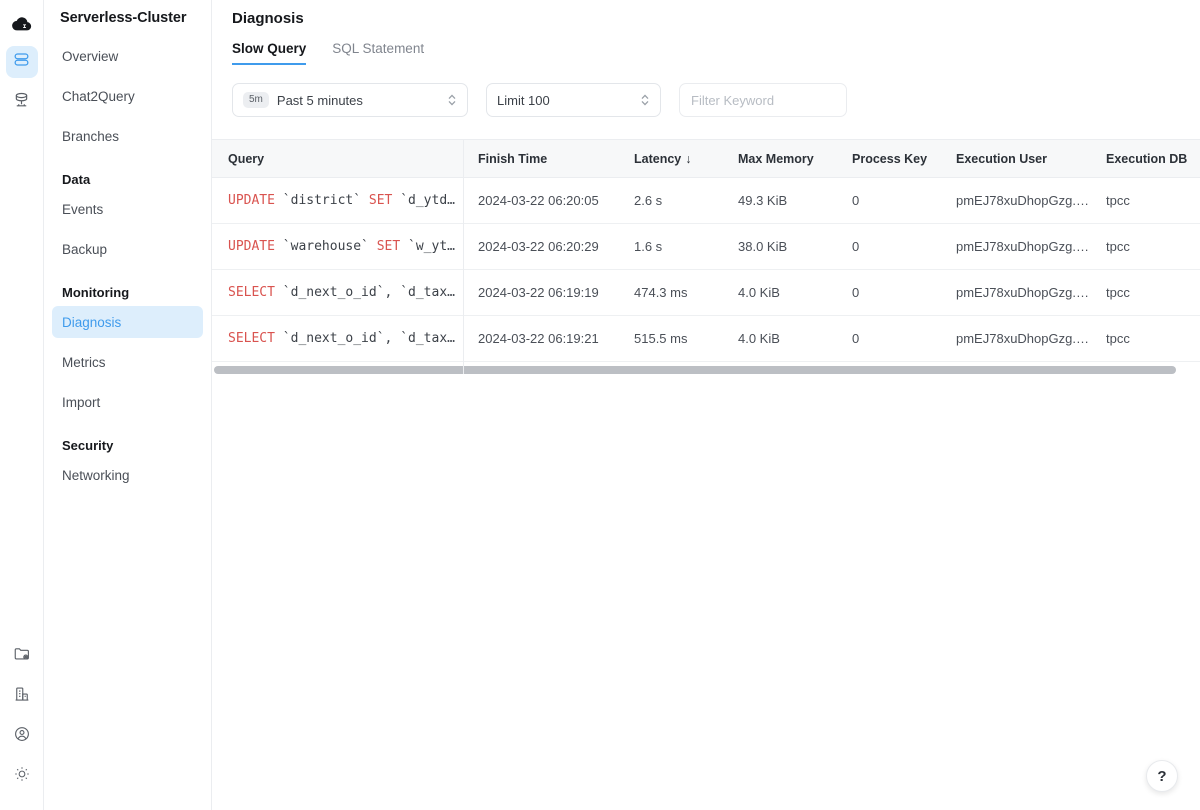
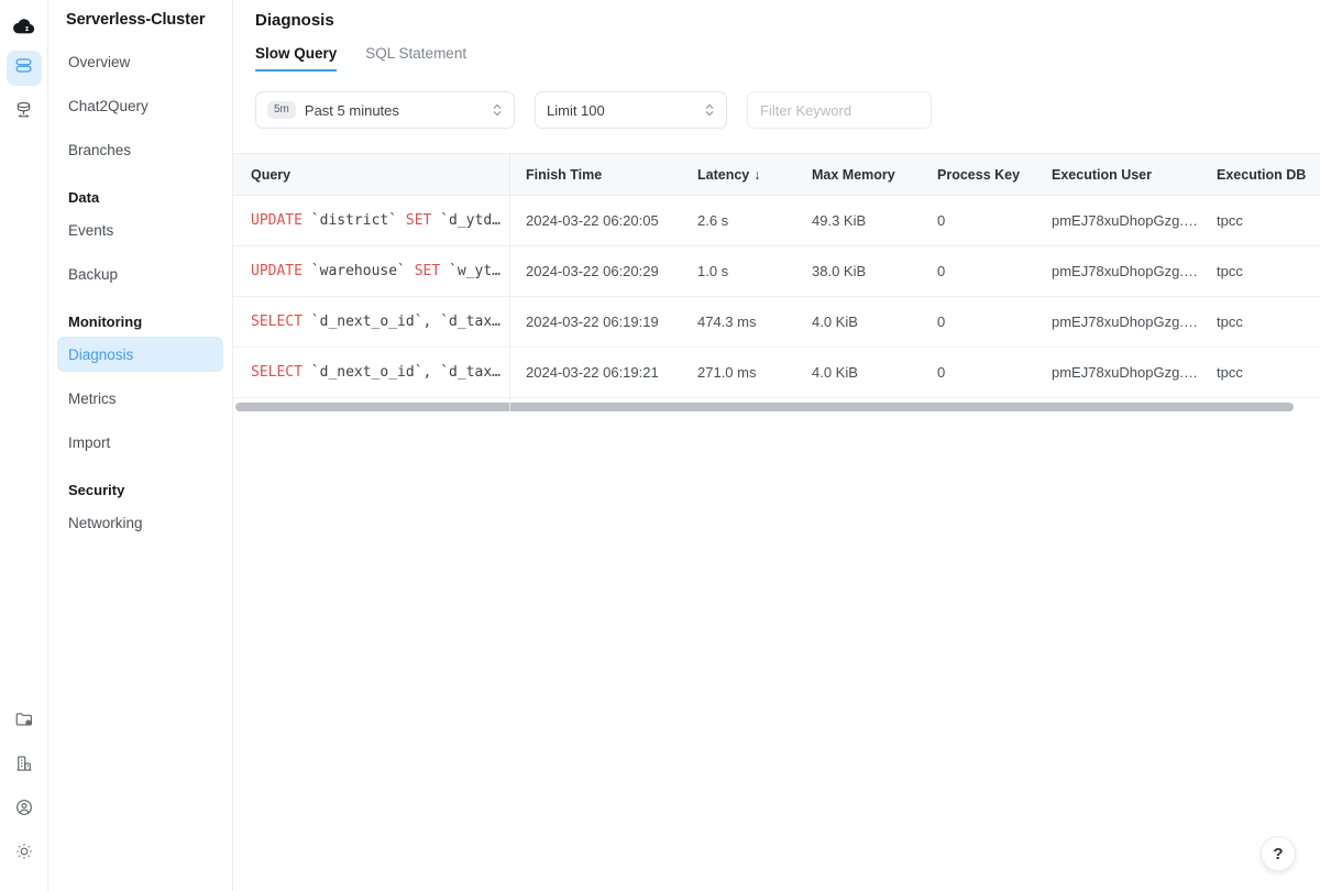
  Serverless-Cluster
  Overview
  Chat2Query
  Branches
  Data
  Events
  Backup
  Monitoring
  Diagnosis
  Metrics
  Import
  Security
  Networking
  Diagnosis
  Slow Query
  SQL Statement
  5m
  Past 5 minutes
  Limit 100
  Filter Keyword
  Query	Finish Time	Latency ↓	Max Memory	Process Key	Execution User	Execution DB
  UPDATE `district` SET `d_ytd`	2024-03-22 06:20:05	2.6 s	49.3 KiB	0	pmEJ78xuDhopGzg.r…	tpcc
- UPDATE `warehouse` SET `w_ytd`	2024-03-22 06:20:29	1.6 s	38.0 KiB	0	pmEJ78xuDhopGzg.r…	tpcc
+ UPDATE `warehouse` SET `w_ytd`	2024-03-22 06:20:29	1.0 s	38.0 KiB	0	pmEJ78xuDhopGzg.r…	tpcc
  SELECT `d_next_o_id`, `d_tax`	2024-03-22 06:19:19	474.3 ms	4.0 KiB	0	pmEJ78xuDhopGzg.r…	tpcc
- SELECT `d_next_o_id`, `d_tax`	2024-03-22 06:19:21	515.5 ms	4.0 KiB	0	pmEJ78xuDhopGzg.r…	tpcc
+ SELECT `d_next_o_id`, `d_tax`	2024-03-22 06:19:21	271.0 ms	4.0 KiB	0	pmEJ78xuDhopGzg.r…	tpcc
  ?
